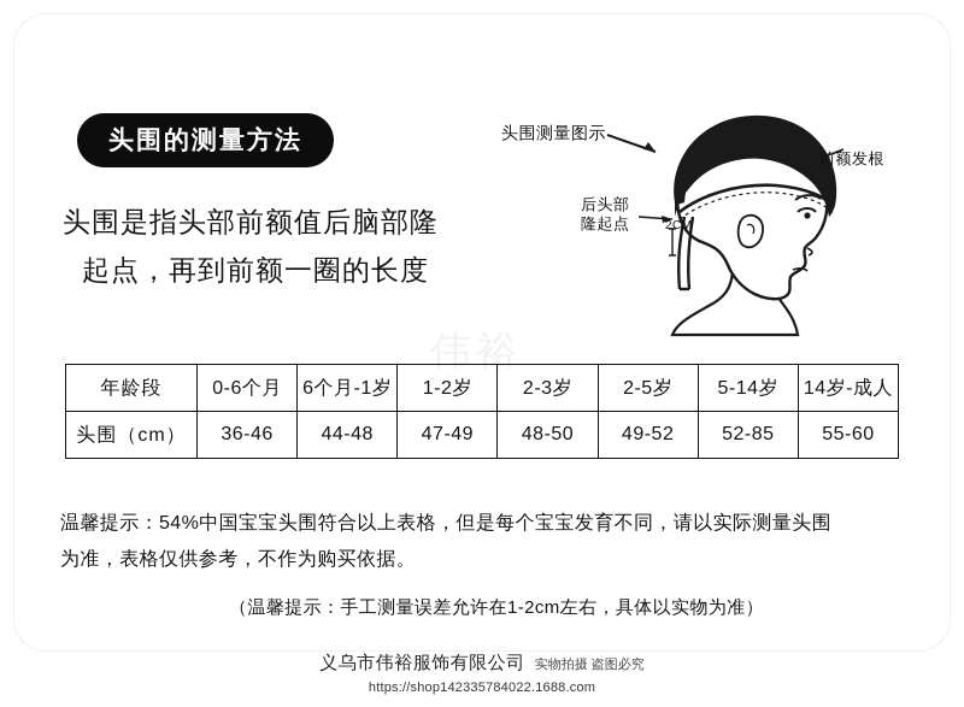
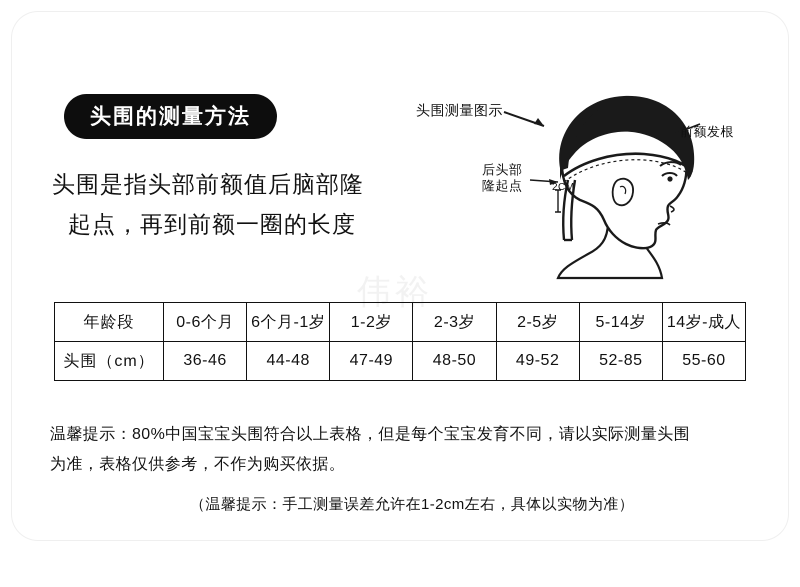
  头围的测量方法
  头围是指头部前额值后脑部隆
  起点，再到前额一圈的长度
  头围测量图示
  前额发根
  后头部隆起点
  2CM
  伟裕
  年龄段	0-6个月	6个月-1岁	1-2岁	2-3岁	2-5岁	5-14岁	14岁-成人
  头围（cm）	36-46	44-48	47-49	48-50	49-52	52-85	55-60
- 温馨提示：54%中国宝宝头围符合以上表格，但是每个宝宝发育不同，请以实际测量头围
+ 温馨提示：80%中国宝宝头围符合以上表格，但是每个宝宝发育不同，请以实际测量头围
  为准，表格仅供参考，不作为购买依据。
  （温馨提示：手工测量误差允许在1-2cm左右，具体以实物为准）
- 义乌市伟裕服饰有限公司 实物拍摄 盗图必究
- https://shop142335784022.1688.com
